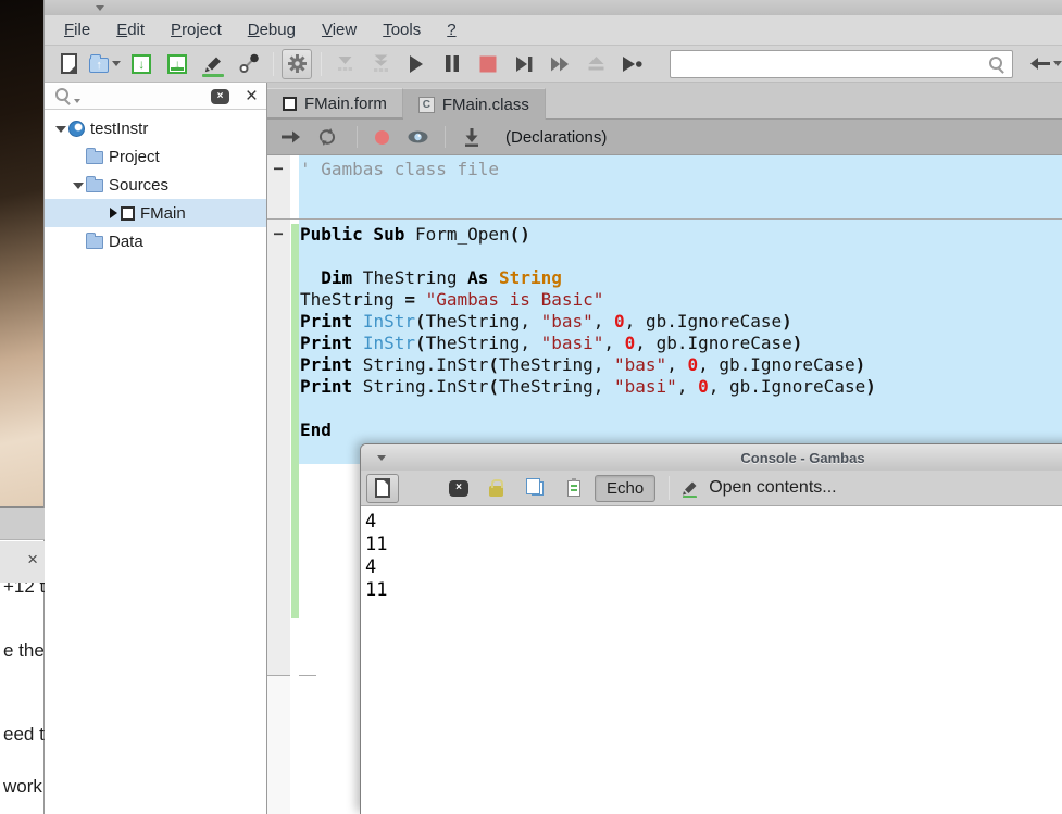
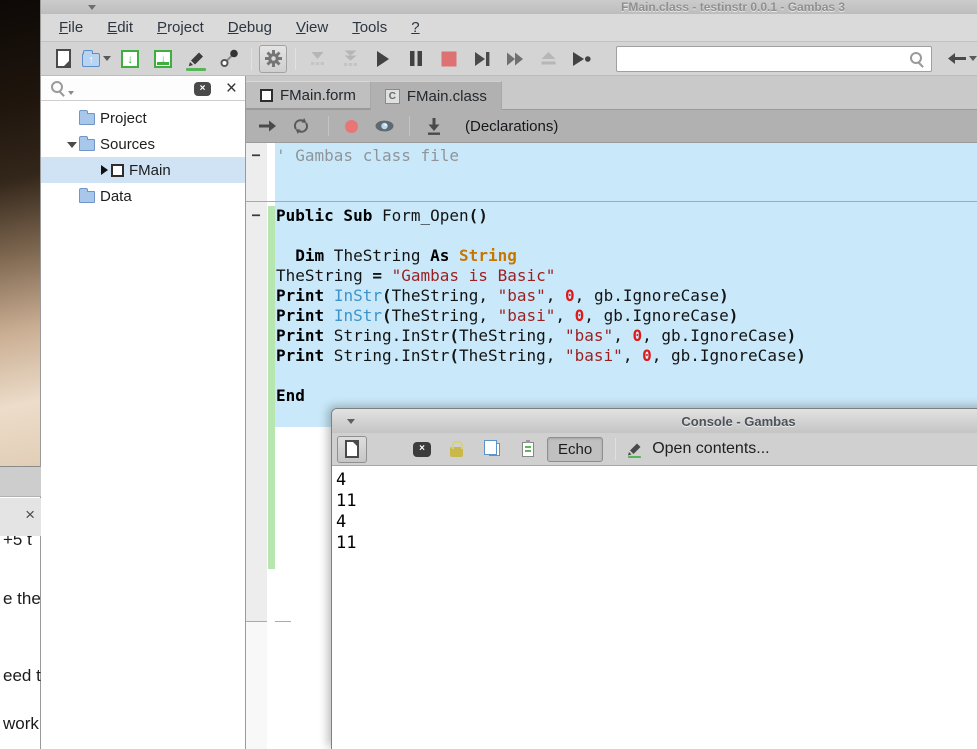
  ×
- +12 t
+ +5 t
  e the
  eed t
  work
+ FMain.class - testinstr 0.0.1 - Gambas 3
  File
  Edit
  Project
  Debug
  View
  Tools
  ?
  ↑
  ↓
  ↓
  ×
  ×
- testInstr
  Project
  Sources
  FMain
  Data
  FMain.form
  FMain.class
  (Declarations)
  −
  −
  ' Gambas class file
  Public Sub Form_Open()
  Dim TheString As String
  TheString = "Gambas is Basic"
  Print InStr(TheString, "bas", 0, gb.IgnoreCase)
  Print InStr(TheString, "basi", 0, gb.IgnoreCase)
  Print String.InStr(TheString, "bas", 0, gb.IgnoreCase)
  Print String.InStr(TheString, "basi", 0, gb.IgnoreCase)
  End
  Console - Gambas
  ×
  Echo
  Open contents...
  4
  11
  4
  11
